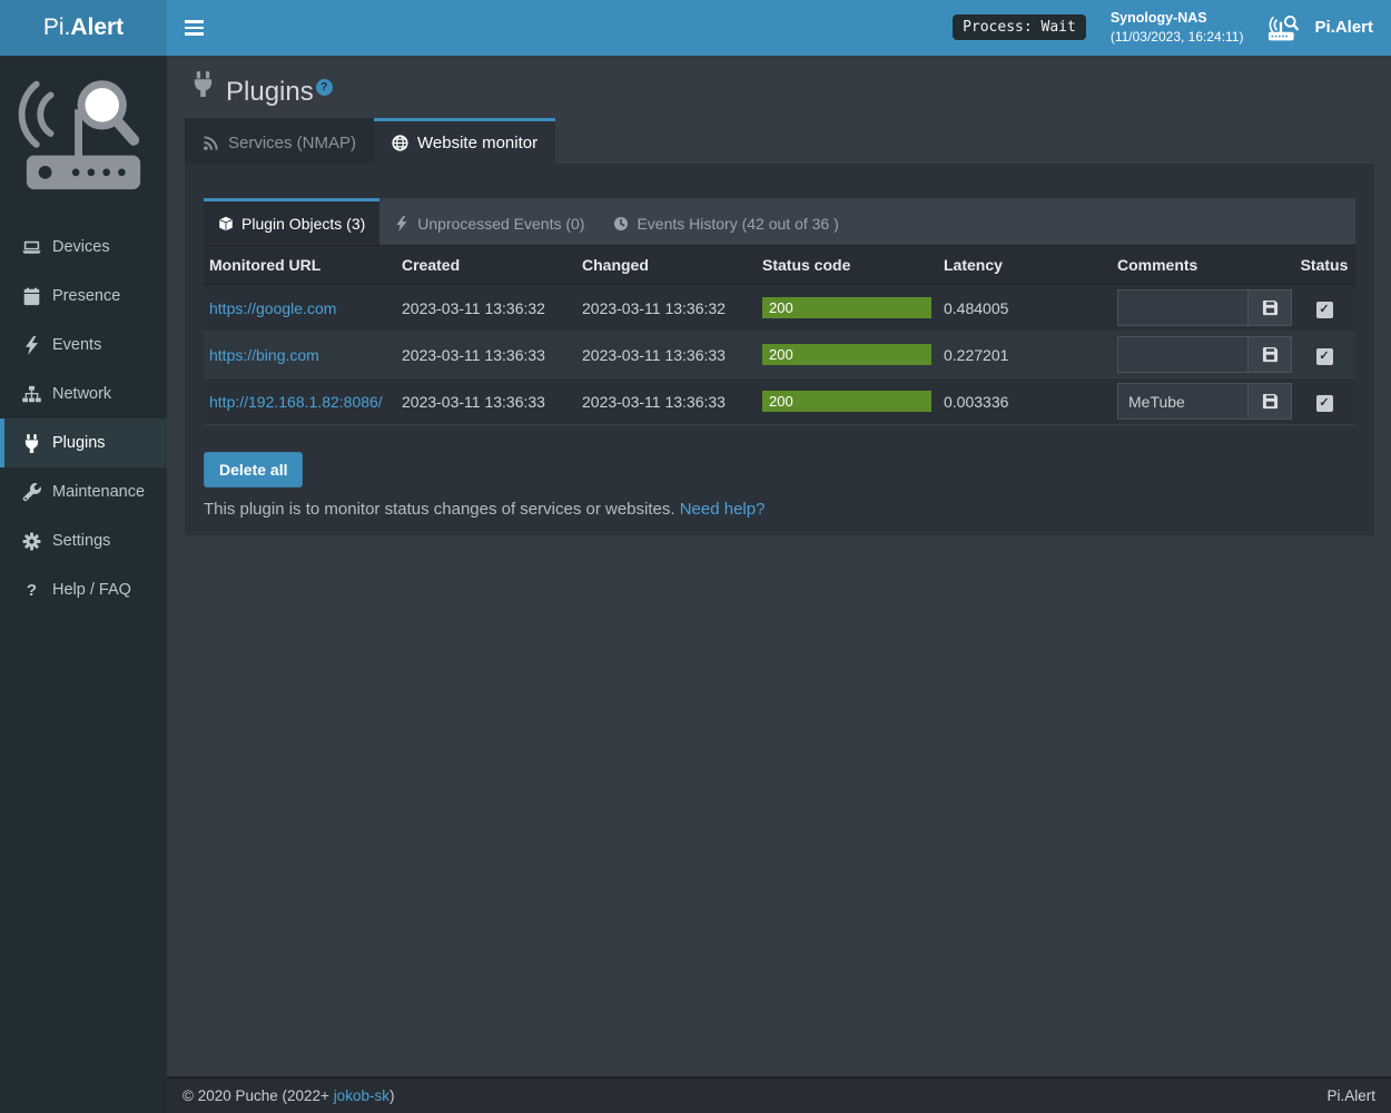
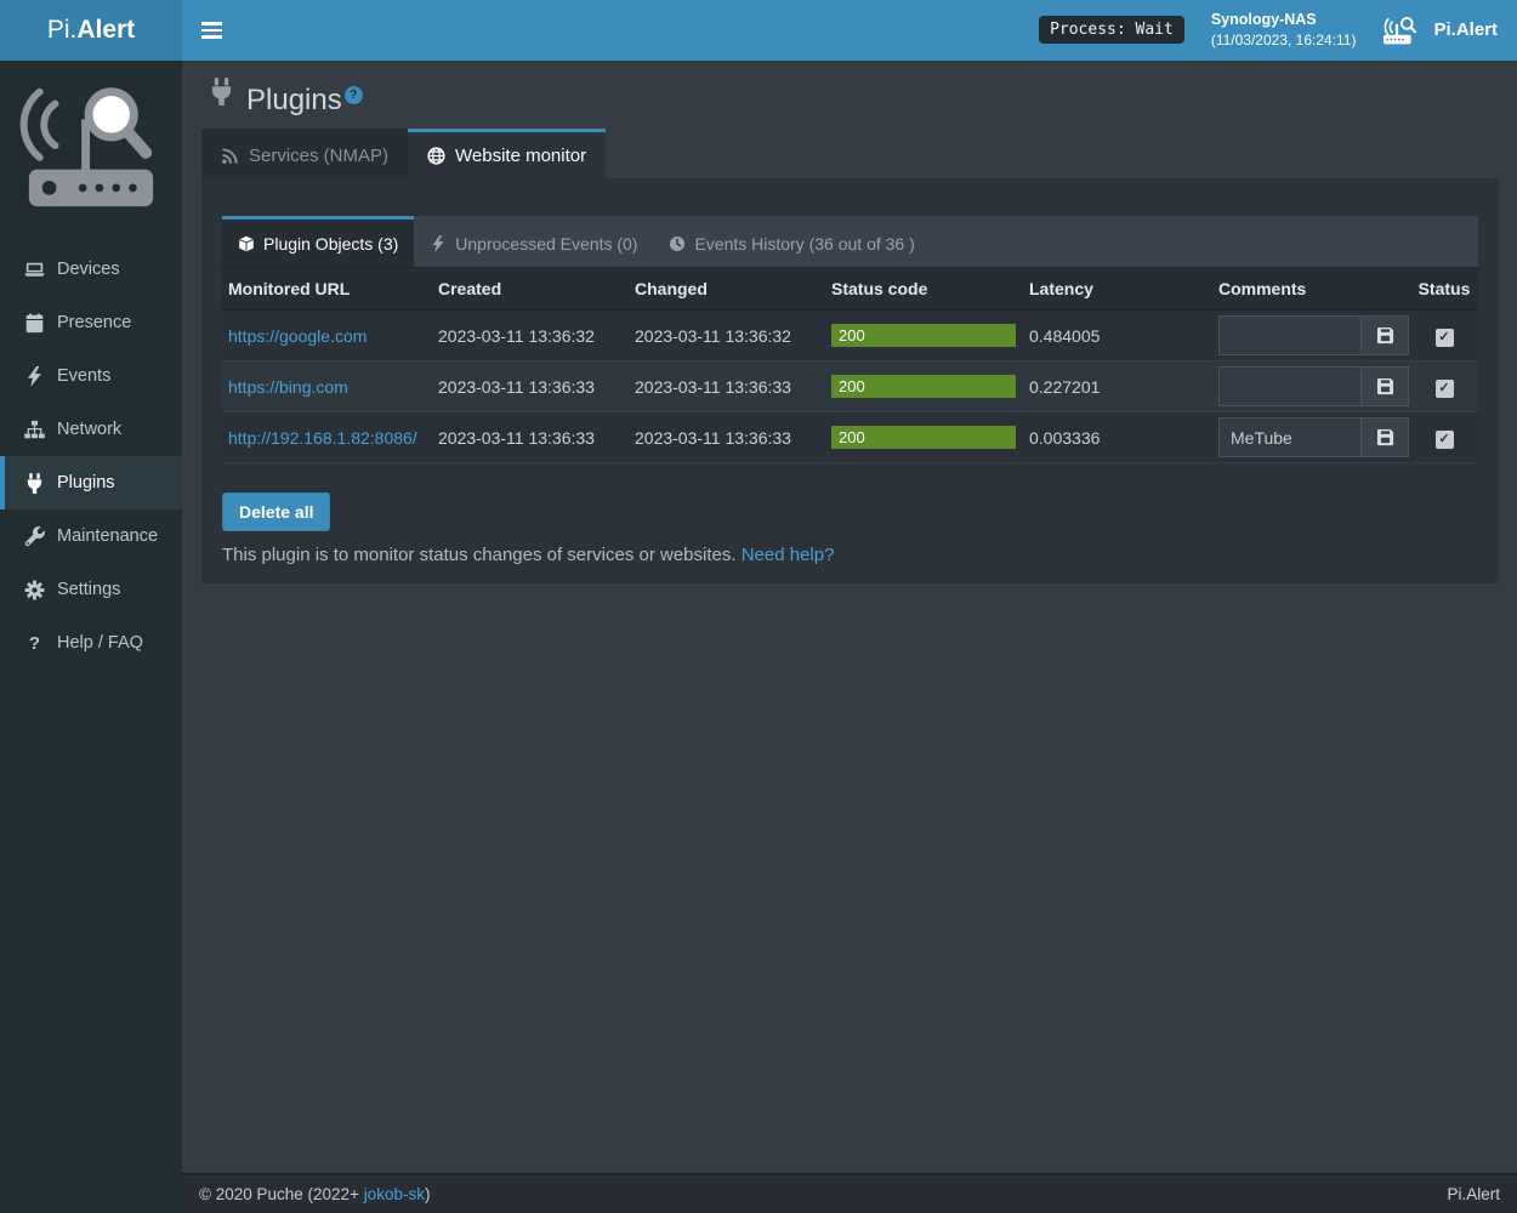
  Pi.
  Alert
  Process: Wait
  Synology-NAS
  (11/03/2023, 16:24:11)
  Pi.Alert
  Devices
  Presence
  Events
  Network
  Plugins
  Maintenance
  Settings
  ?
  Help / FAQ
  Plugins ?
  Services (NMAP)
  Website monitor
  Plugin Objects (3)
  Unprocessed Events (0)
- Events History (42 out of 36 )
+ Events History (36 out of 36 )
  Monitored URL	Created	Changed	Status code	Latency	Comments	Status
  https://google.com	2023-03-11 13:36:32	2023-03-11 13:36:32	200	0.484005
  https://bing.com	2023-03-11 13:36:33	2023-03-11 13:36:33	200	0.227201
  http://192.168.1.82:8086/	2023-03-11 13:36:33	2023-03-11 13:36:33	200	0.003336	MeTube
  Delete all
  This plugin is to monitor status changes of services or websites. Need help?
  © 2020 Puche (2022+ jokob-sk)
  Pi.Alert
